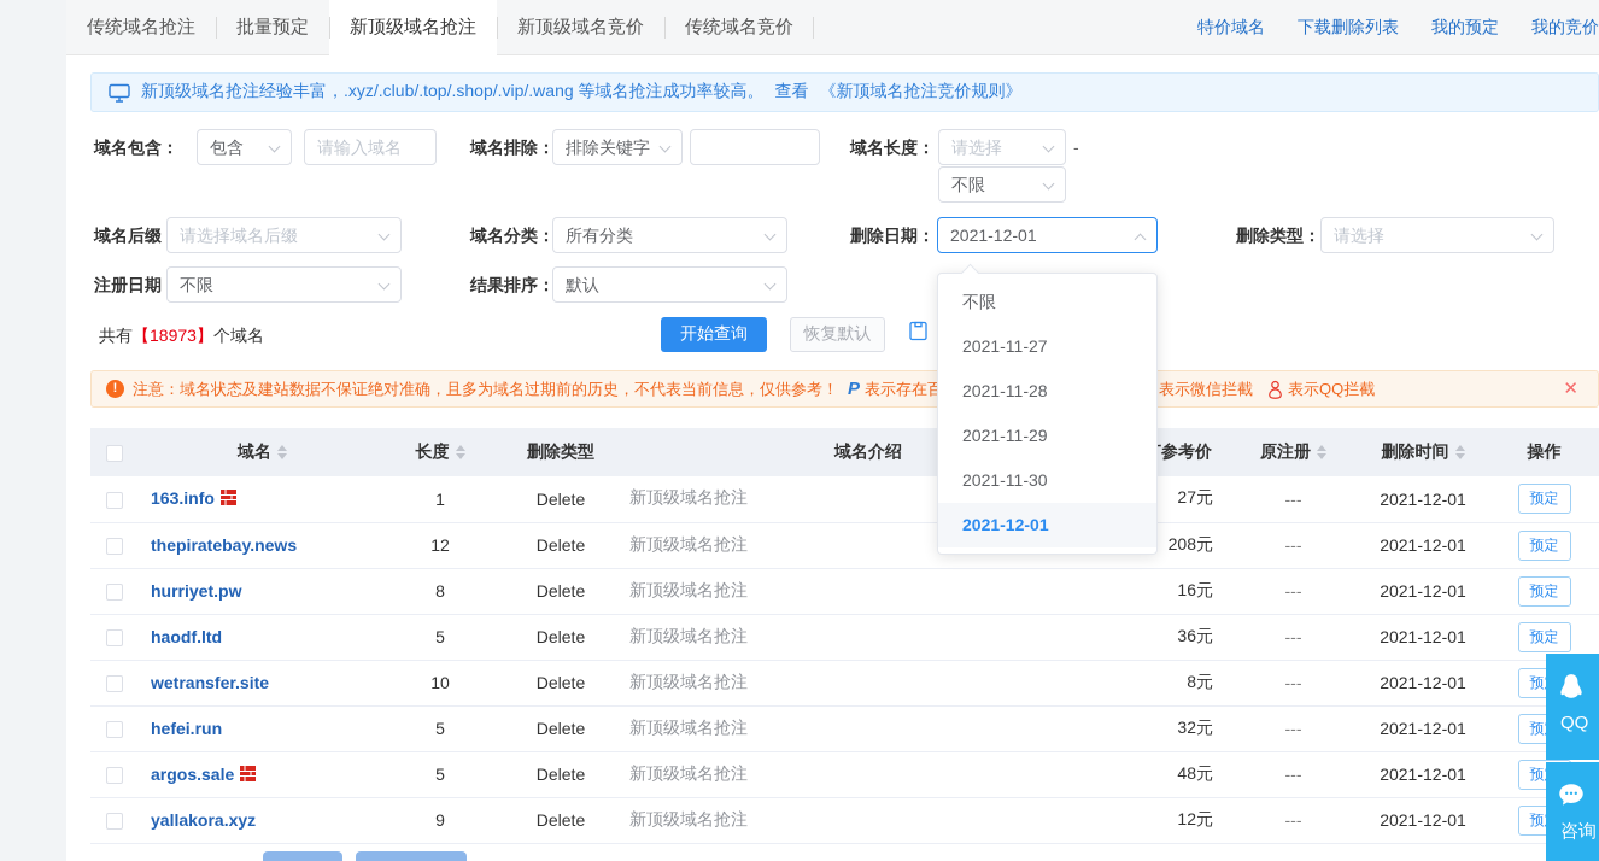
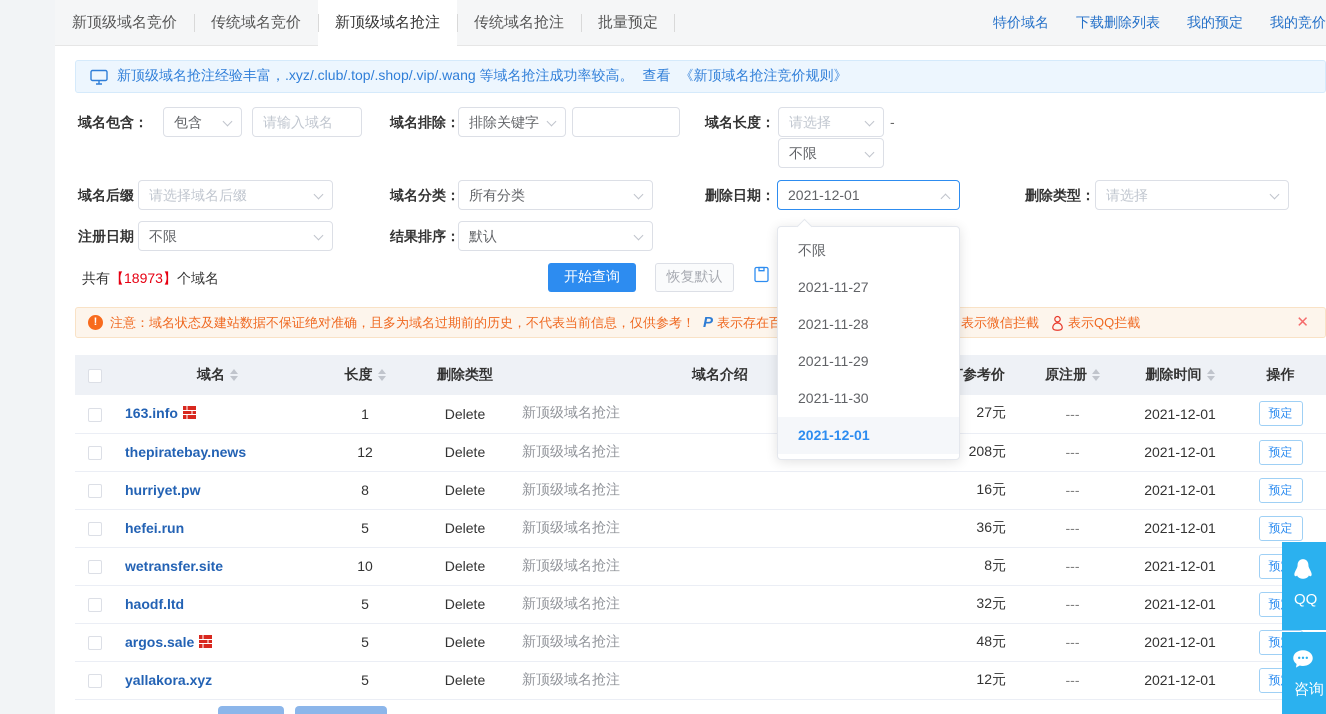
- 传统域名抢注
+ 新顶级域名竞价
- 批量预定
+ 传统域名竞价
  新顶级域名抢注
- 新顶级域名竞价
+ 传统域名抢注
- 传统域名竞价
+ 批量预定
  特价域名
  下载删除列表
  我的预定
  我的竞价
  新顶级域名抢注经验丰富，.xyz/.club/.top/.shop/.vip/.wang 等域名抢注成功率较高。
  查看
  《新顶域名抢注竞价规则》
  域名包含：
  包含
  请输入域名
  域名排除：
  排除关键字
  域名长度：
  请选择
  -
  不限
  域名后缀
  请选择域名后缀
  域名分类：
  所有分类
  删除日期：
  2021-12-01
  删除类型：
  请选择
  注册日期
  不限
  结果排序：
  默认
  共有【18973】个域名
  开始查询
  恢复默认
  !
  注意：域名状态及建站数据不保证绝对准确，且多为域名过期前的历史，不代表当前信息，仅供参考！
  P
  表示微信拦截
  表示QQ拦截
  ✕
  	域名	长度	删除类型	域名介绍	参考价	原注册	删除时间	操作
  	163.info	1	Delete	新顶级域名抢注	27元	---	2021-12-01	预定
  	thepiratebay.news	12	Delete	新顶级域名抢注	208元	---	2021-12-01	预定
  	hurriyet.pw	8	Delete	新顶级域名抢注	16元	---	2021-12-01	预定
- 	haodf.ltd	5	Delete	新顶级域名抢注	36元	---	2021-12-01	预定
+ 	hefei.run	5	Delete	新顶级域名抢注	36元	---	2021-12-01	预定
  	wetransfer.site	10	Delete	新顶级域名抢注	8元	---	2021-12-01	预
- 	hefei.run	5	Delete	新顶级域名抢注	32元	---	2021-12-01	预
+ 	haodf.ltd	5	Delete	新顶级域名抢注	32元	---	2021-12-01	预
  	argos.sale	5	Delete	新顶级域名抢注	48元	---	2021-12-01	预
- 	yallakora.xyz	9	Delete	新顶级域名抢注	12元	---	2021-12-01	预
+ 	yallakora.xyz	5	Delete	新顶级域名抢注	12元	---	2021-12-01	预
  不限
  2021-11-27
  2021-11-28
  2021-11-29
  2021-11-30
  2021-12-01
  QQ
  咨询
